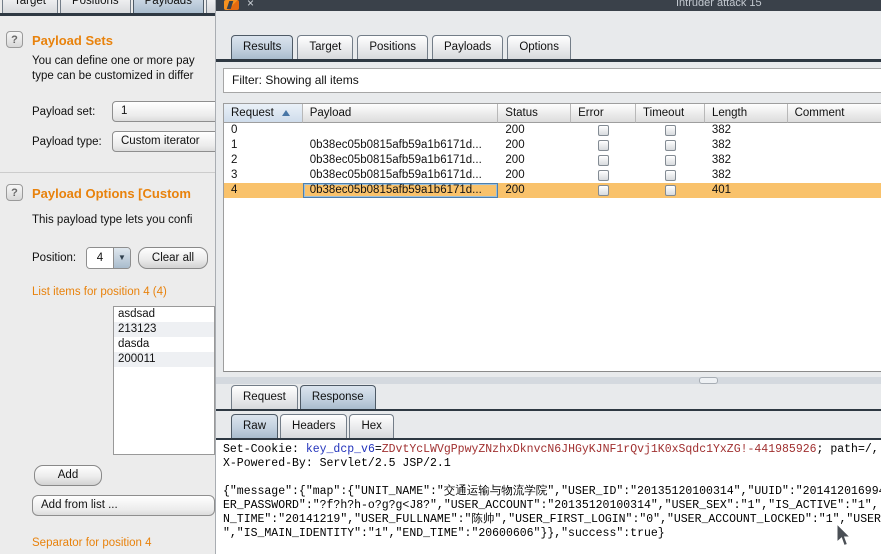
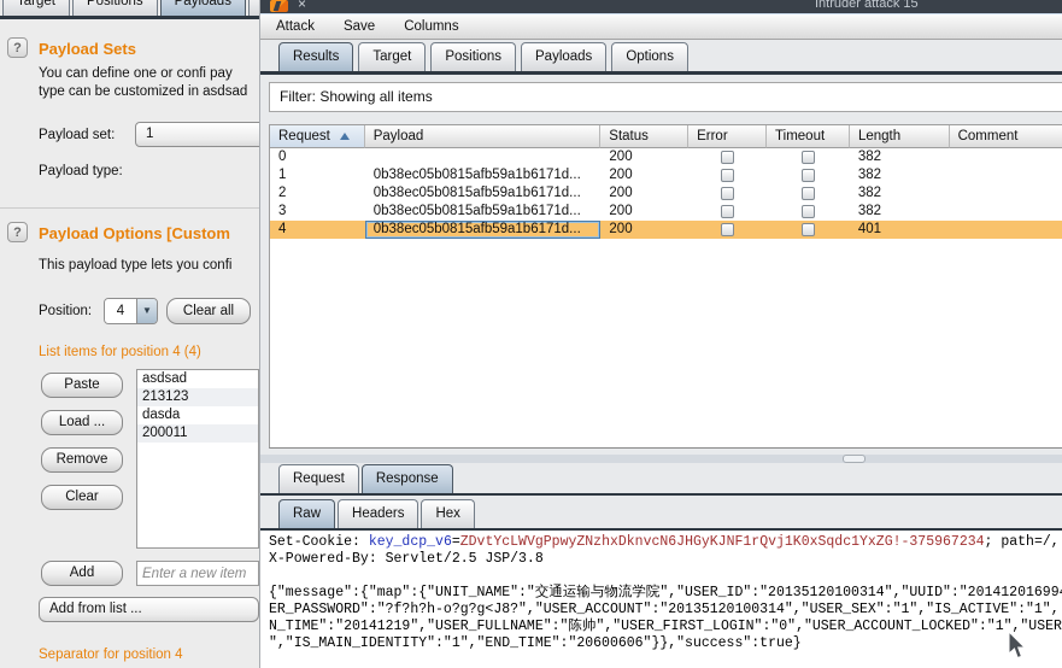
  Target
  Positions
  Payloads
  ?
  Payload Sets
- You can define one or more pay
+ You can define one or confi pay
- type can be customized in differ
+ type can be customized in asdsad
  Payload set:
  1
  Payload type:
- Custom iterator
  ?
  Payload Options [Custom
  This payload type lets you confi
  Position:
  4
  ▼
  Clear all
  List items for position 4 (4)
+ Paste
+ Load ...
+ Remove
+ Clear
  asdsad
  213123
  dasda
  200011
  Add
+ Enter a new item
  Add from list ...
  Separator for position 4
  ×
  Intruder attack 15
+ Attack
+ Save
+ Columns
  Results
  Target
  Positions
  Payloads
  Options
  Filter: Showing all items
  Request
  Payload
  Status
  Error
  Timeout
  Length
  Comment
  0
  200
  382
  1
  0b38ec05b0815afb59a1b6171d...
  200
  382
  2
  0b38ec05b0815afb59a1b6171d...
  200
  382
  3
  0b38ec05b0815afb59a1b6171d...
  200
  382
  4
  0b38ec05b0815afb59a1b6171d...
  200
  401
  Request
  Response
  Raw
  Headers
  Hex
- Set-Cookie: key_dcp_v6=ZDvtYcLWVgPpwyZNzhxDknvcN6JHGyKJNF1rQvj1K0xSqdc1YxZG!-441985926; path=/,
+ Set-Cookie: key_dcp_v6=ZDvtYcLWVgPpwyZNzhxDknvcN6JHGyKJNF1rQvj1K0xSqdc1YxZG!-375967234; path=/,
- X-Powered-By: Servlet/2.5 JSP/2.1
+ X-Powered-By: Servlet/2.5 JSP/3.8
  {"message":{"map":{"UNIT_NAME":"交通运输与物流学院","USER_ID":"20135120100314","UUID":"20141201699
  ER_PASSWORD":"?f?h?h-o?g?g<J8?","USER_ACCOUNT":"20135120100314","USER_SEX":"1","IS_ACTIVE":"1",
  N_TIME":"20141219","USER_FULLNAME":"陈帅","USER_FIRST_LOGIN":"0","USER_ACCOUNT_LOCKED":"1","USER
  ","IS_MAIN_IDENTITY":"1","END_TIME":"20600606"}},"success":true}
